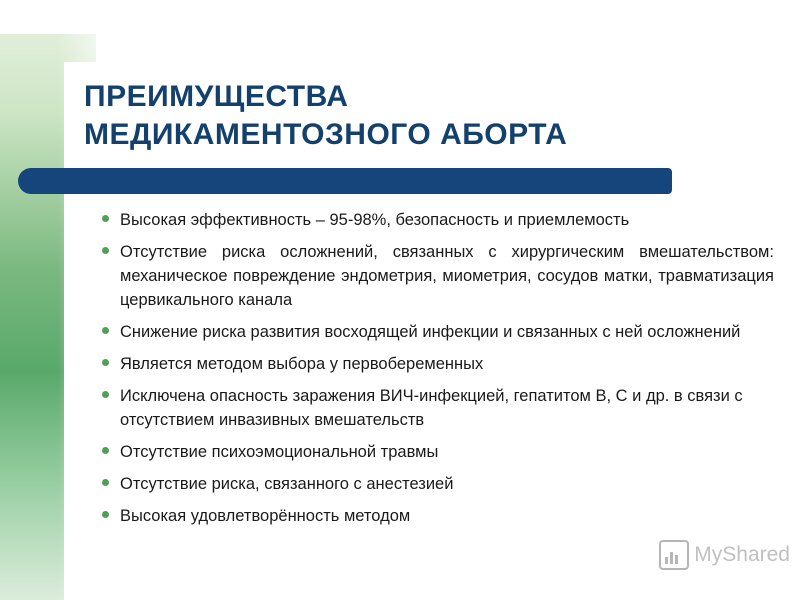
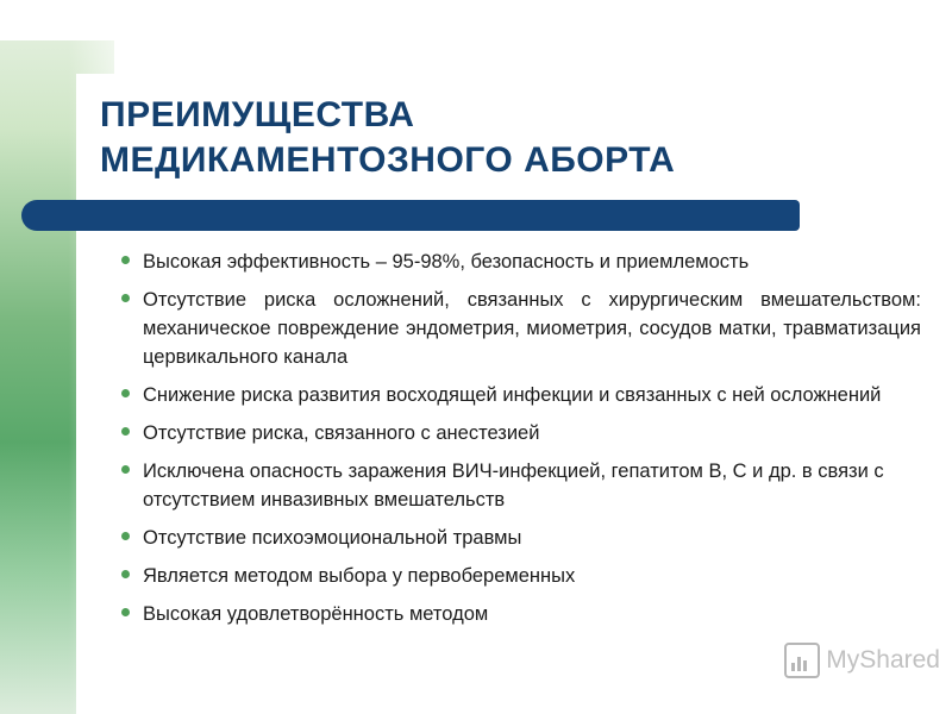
  ПРЕИМУЩЕСТВА
  МЕДИКАМЕНТОЗНОГО АБОРТА
  Высокая эффективность – 95-98%, безопасность и приемлемость
  Отсутствие риска осложнений, связанных с хирургическим вмешательством: механическое повреждение эндометрия, миометрия, сосудов матки, травматизация цервикального канала
  Снижение риска развития восходящей инфекции и связанных с ней осложнений
- Является методом выбора у первобеременных
+ Отсутствие риска, связанного с анестезией
  Исключена опасность заражения ВИЧ-инфекцией, гепатитом В, С и др. в связи с отсутствием инвазивных вмешательств
  Отсутствие психоэмоциональной травмы
- Отсутствие риска, связанного с анестезией
+ Является методом выбора у первобеременных
  Высокая удовлетворённость методом
  MyShared
